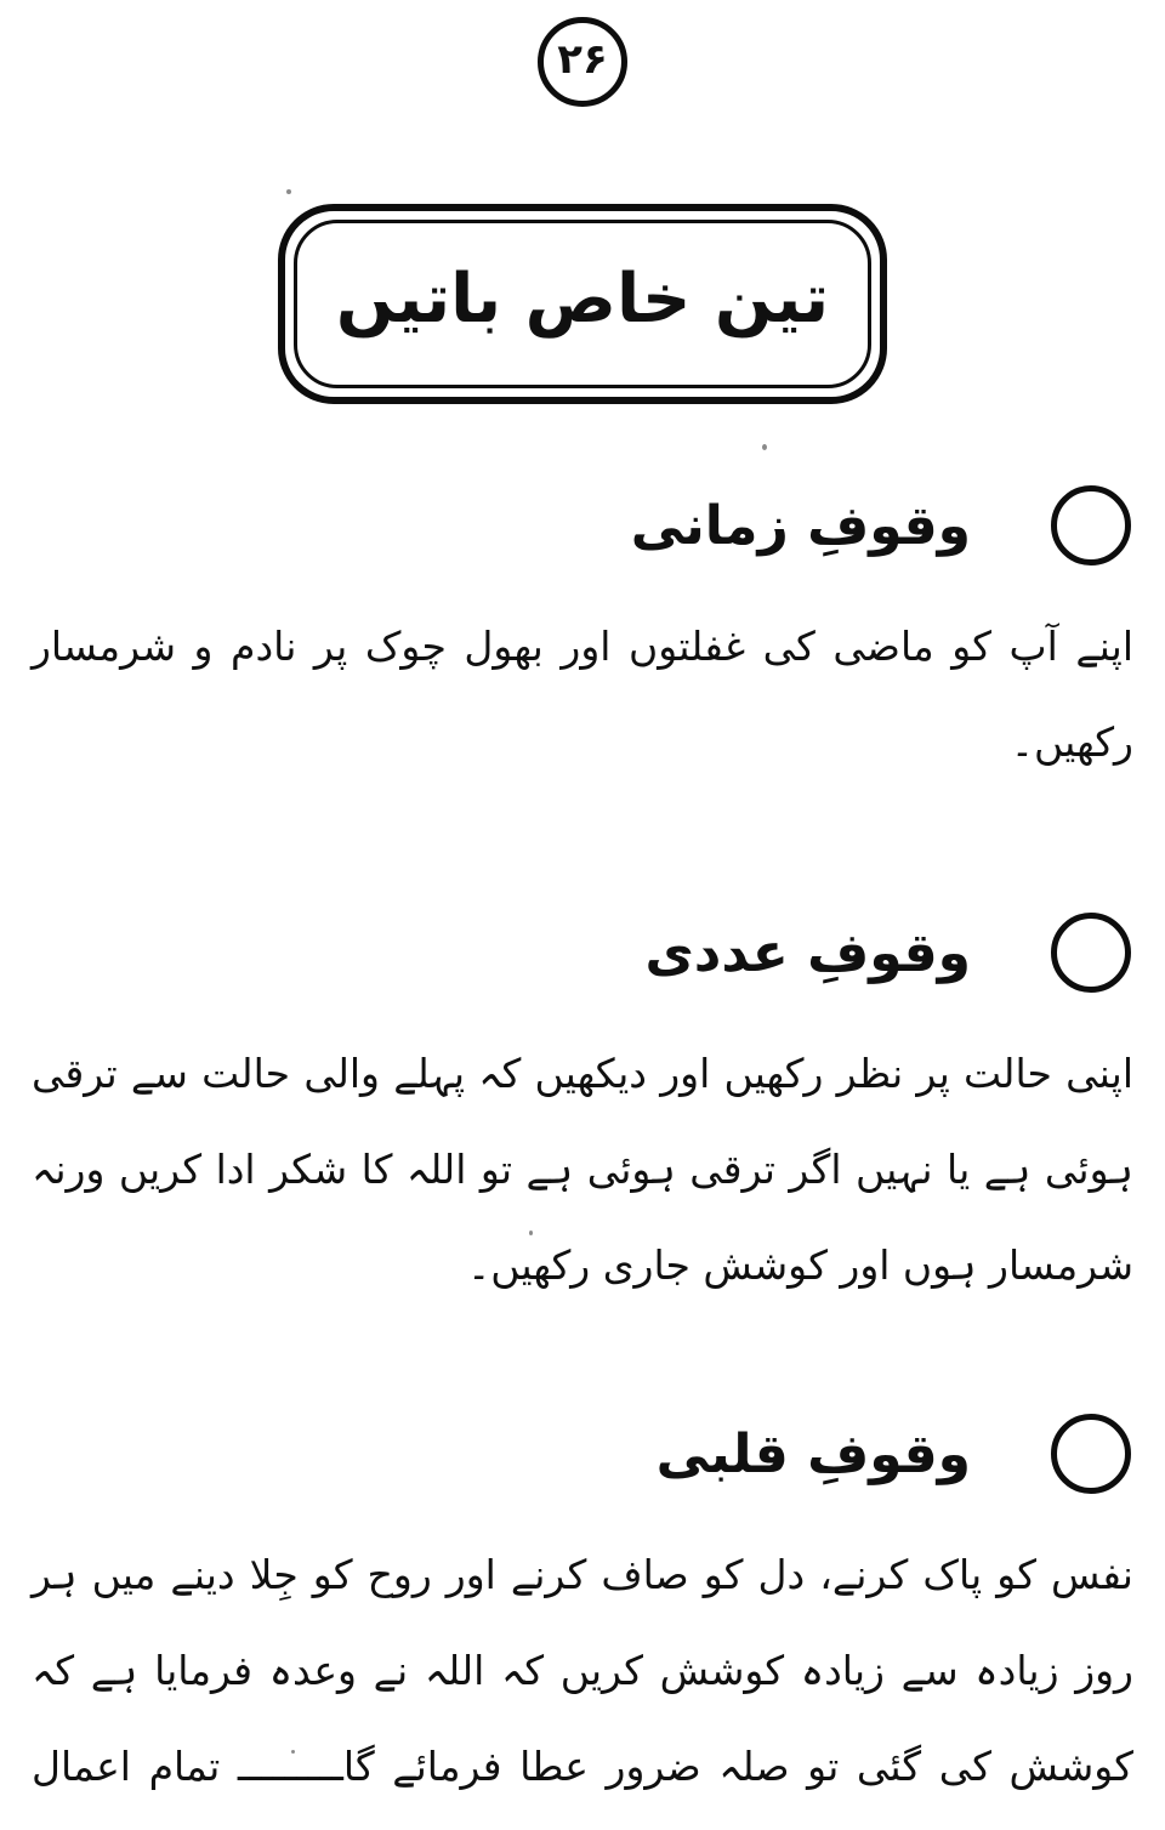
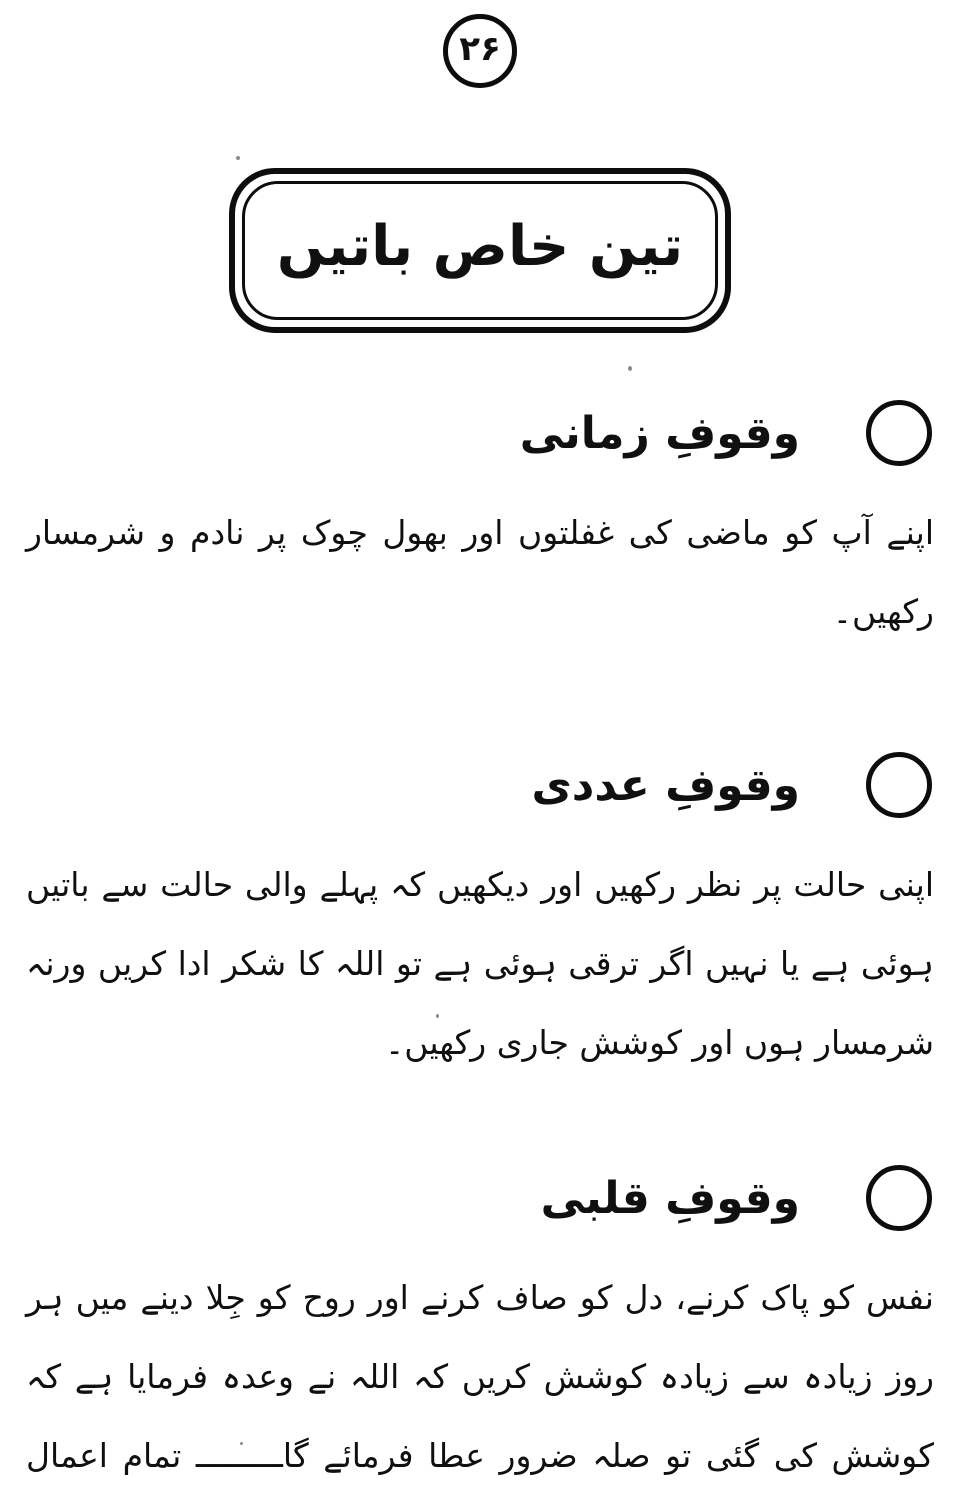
  ۲۶
  تین خاص باتیں
  وقوفِ زمانی
  اپنے آپ کو ماضی کی غفلتوں اور بھول چوک پر نادم و شرمسار رکھیں۔
  وقوفِ عددی
- اپنی حالت پر نظر رکھیں اور دیکھیں کہ پہلے والی حالت سے ترقی ہوئی ہے یا نہیں اگر ترقی ہوئی ہے تو اللہ کا شکر ادا کریں ورنہ شرمسار ہوں اور کوشش جاری رکھیں۔
+ اپنی حالت پر نظر رکھیں اور دیکھیں کہ پہلے والی حالت سے باتیں ہوئی ہے یا نہیں اگر ترقی ہوئی ہے تو اللہ کا شکر ادا کریں ورنہ شرمسار ہوں اور کوشش جاری رکھیں۔
  وقوفِ قلبی
  نفس کو پاک کرنے، دل کو صاف کرنے اور روح کو جِلا دینے میں ہر روز زیادہ سے زیادہ کوشش کریں کہ اللہ نے وعدہ فرمایا ہے کہ کوشش کی گئی تو صلہ ضرور عطا فرمائے گاـــــــــ تمام اعمال
